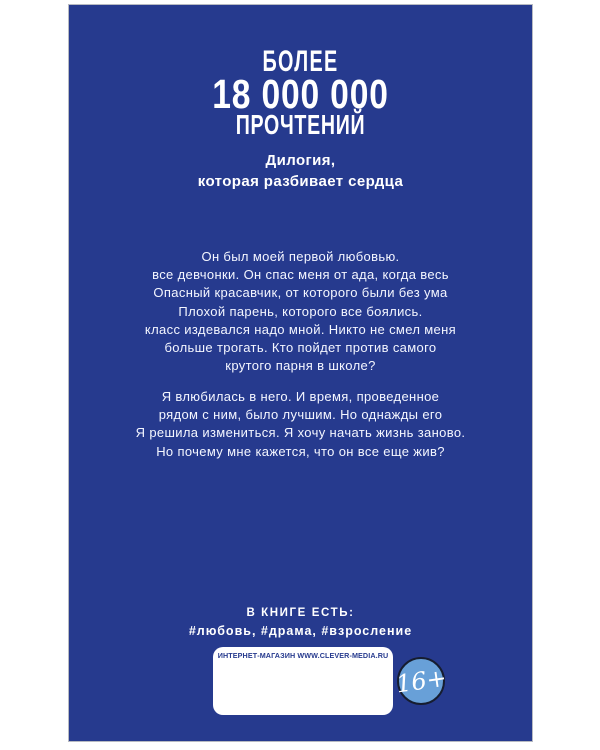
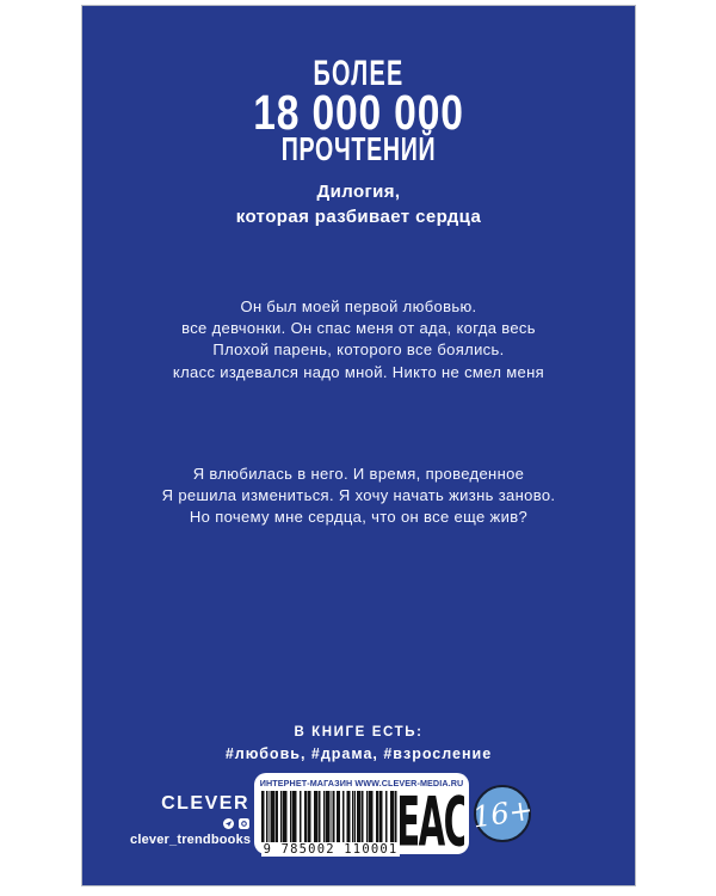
  БОЛЕЕ
  18 000 000
  ПРОЧТЕНИЙ
  Дилогия,
  которая разбивает сердца
  Он был моей первой любовью.
  все девчонки. Он спас меня от ада, когда весь
- Опасный красавчик, от которого были без ума
  Плохой парень, которого все боялись.
  класс издевался надо мной. Никто не смел меня
- больше трогать. Кто пойдет против самого
- крутого парня в школе?
  Я влюбилась в него. И время, проведенное
- рядом с ним, было лучшим. Но однажды его
  Я решила измениться. Я хочу начать жизнь заново.
- Но почему мне кажется, что он все еще жив?
+ Но почему мне сердца, что он все еще жив?
  В КНИГЕ ЕСТЬ:
  #любовь, #драма, #взросление
  ИНТЕРНЕТ-МАГАЗИН WWW.CLEVER-MEDIA.RU
+ 9 785002 110001
+ ЕАС
+ CLEVER
+ clever_trendbooks
